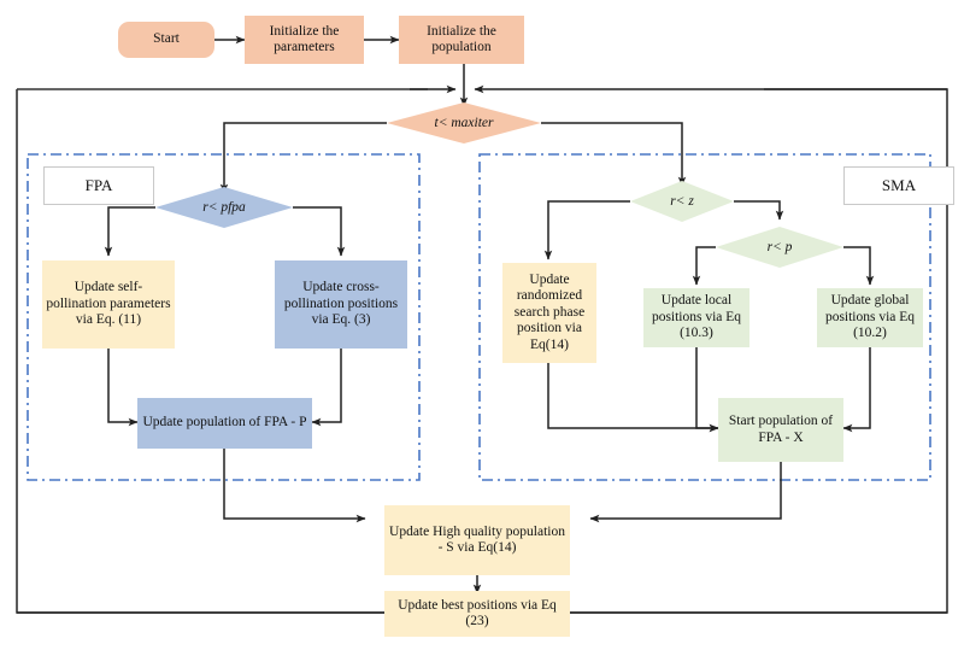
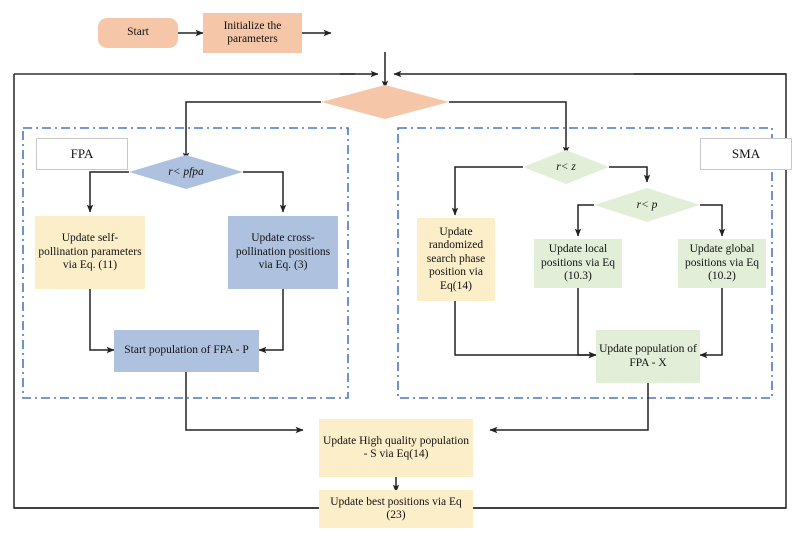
  Start
  Initialize the parameters
- Initialize the population
- t< maxiter
  FPA
  r< pfpa
  Update self-pollination parameters via Eq. (11)
  Update cross-pollination positions via Eq. (3)
- Update population of FPA - P
+ Start population of FPA - P
  SMA
  r< z
  r< p
  Update randomized search phase position via Eq(14)
  Update local positions via Eq (10.3)
  Update global positions via Eq (10.2)
- Start population of FPA - X
+ Update population of FPA - X
  Update High quality population - S via Eq(14)
  Update best positions via Eq (23)
